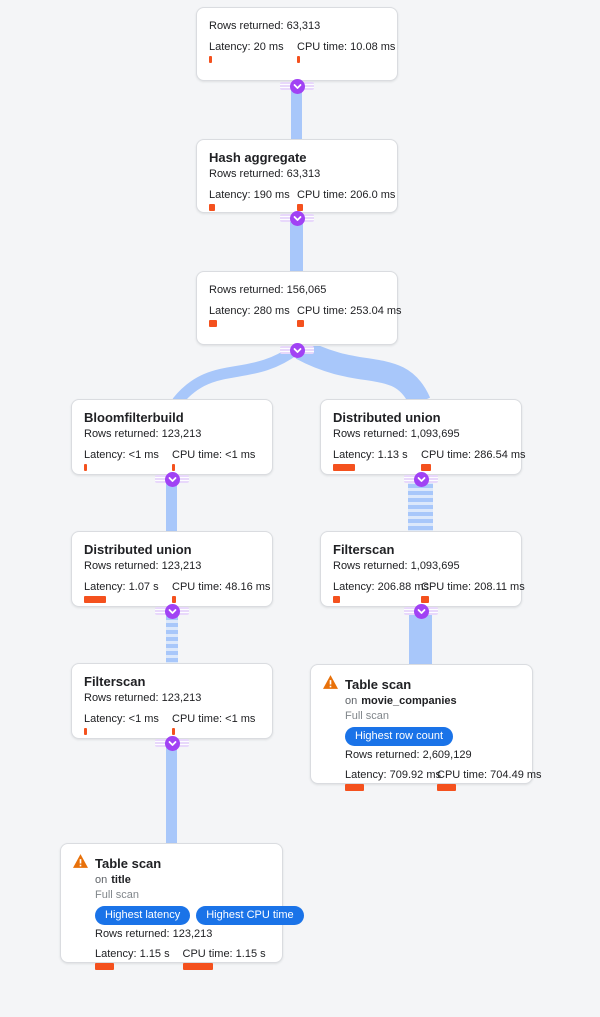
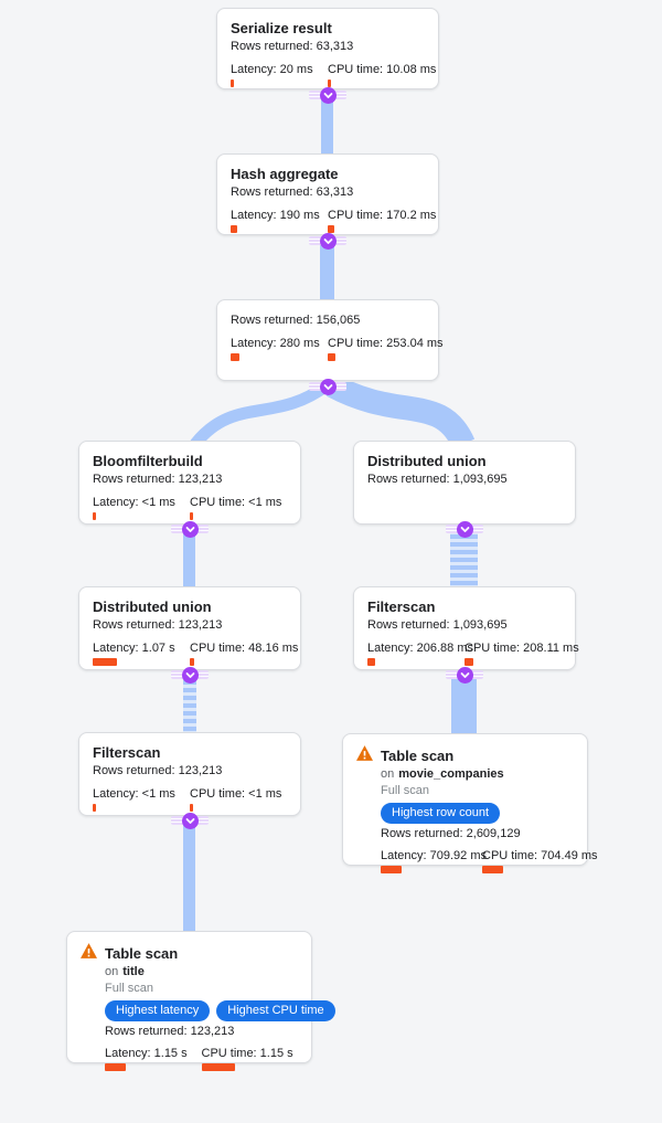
+ Serialize result
  Rows returned: 63,313
  Latency: 20 ms
  CPU time: 10.08 ms
  Hash aggregate
  Rows returned: 63,313
  Latency: 190 ms
- CPU time: 206.0 ms
+ CPU time: 170.2 ms
  Rows returned: 156,065
  Latency: 280 ms
  CPU time: 253.04 ms
  Bloomfilterbuild
  Rows returned: 123,213
  Latency: <1 ms
  CPU time: <1 ms
  Distributed union
  Rows returned: 1,093,695
- Latency: 1.13 s
- CPU time: 286.54 ms
  Distributed union
  Rows returned: 123,213
  Latency: 1.07 s
  CPU time: 48.16 ms
  Filterscan
  Rows returned: 1,093,695
  Latency: 206.88 m
  CPU time: 208.11 ms
  Filterscan
  Rows returned: 123,213
  Latency: <1 ms
  CPU time: <1 ms
  Table scan
  on
  movie_companies
  Full scan
  Highest row count
  Rows returned: 2,609,129
  Latency: 709.92 m
  CPU time: 704.49 ms
  Table scan
  on
  title
  Full scan
  Highest latency
  Highest CPU time
  Rows returned: 123,213
  Latency: 1.15 s
  CPU time: 1.15 s
